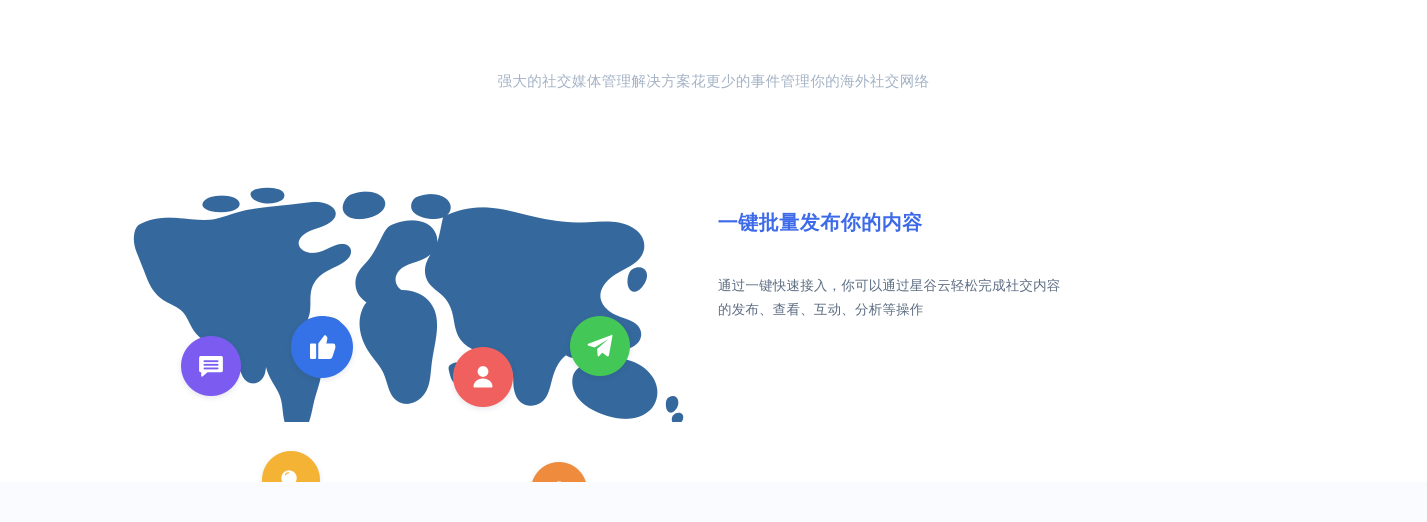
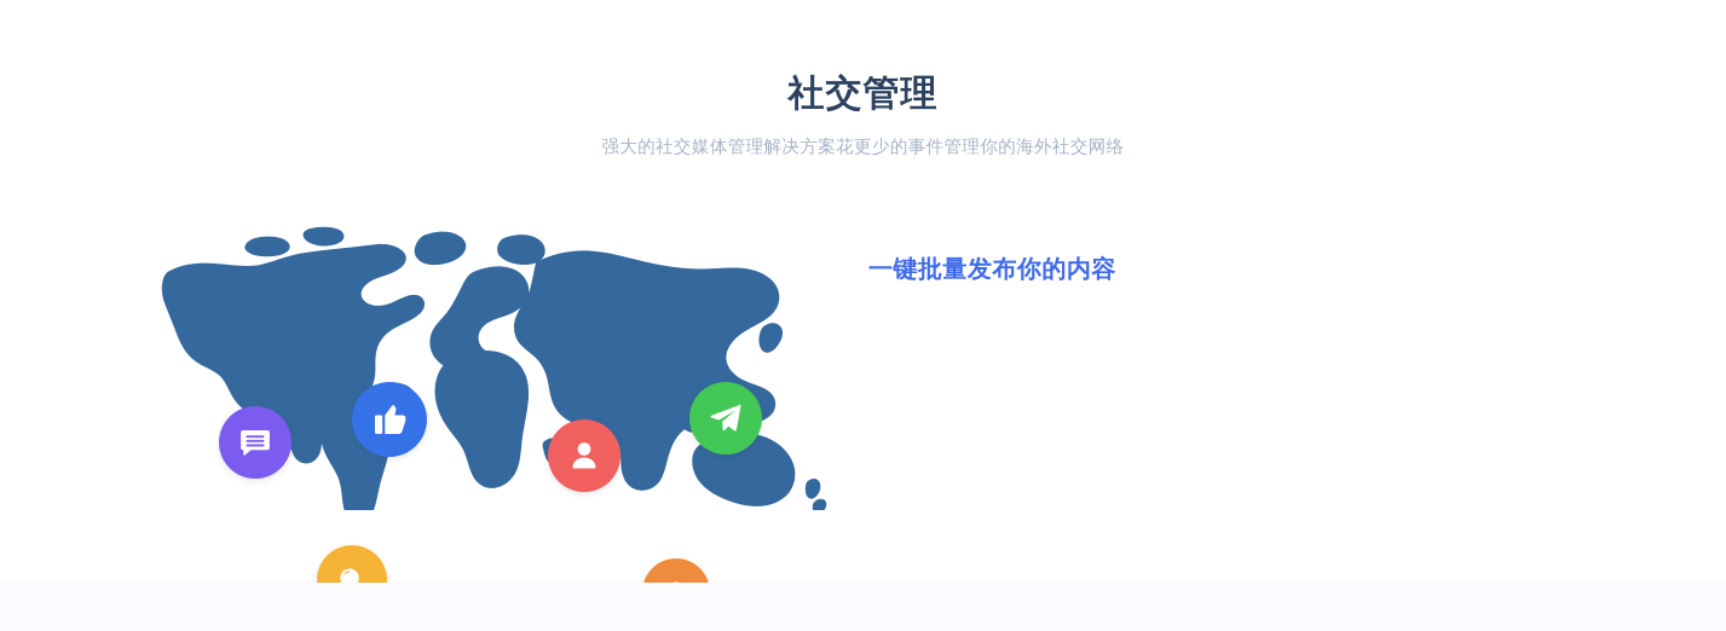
+ 社交管理
  强大的社交媒体管理解决方案花更少的事件管理你的海外社交网络
  一键批量发布你的内容
- 通过一键快速接入，你可以通过星谷云轻松完成社交内容的发布、查看、互动、分析等操作
